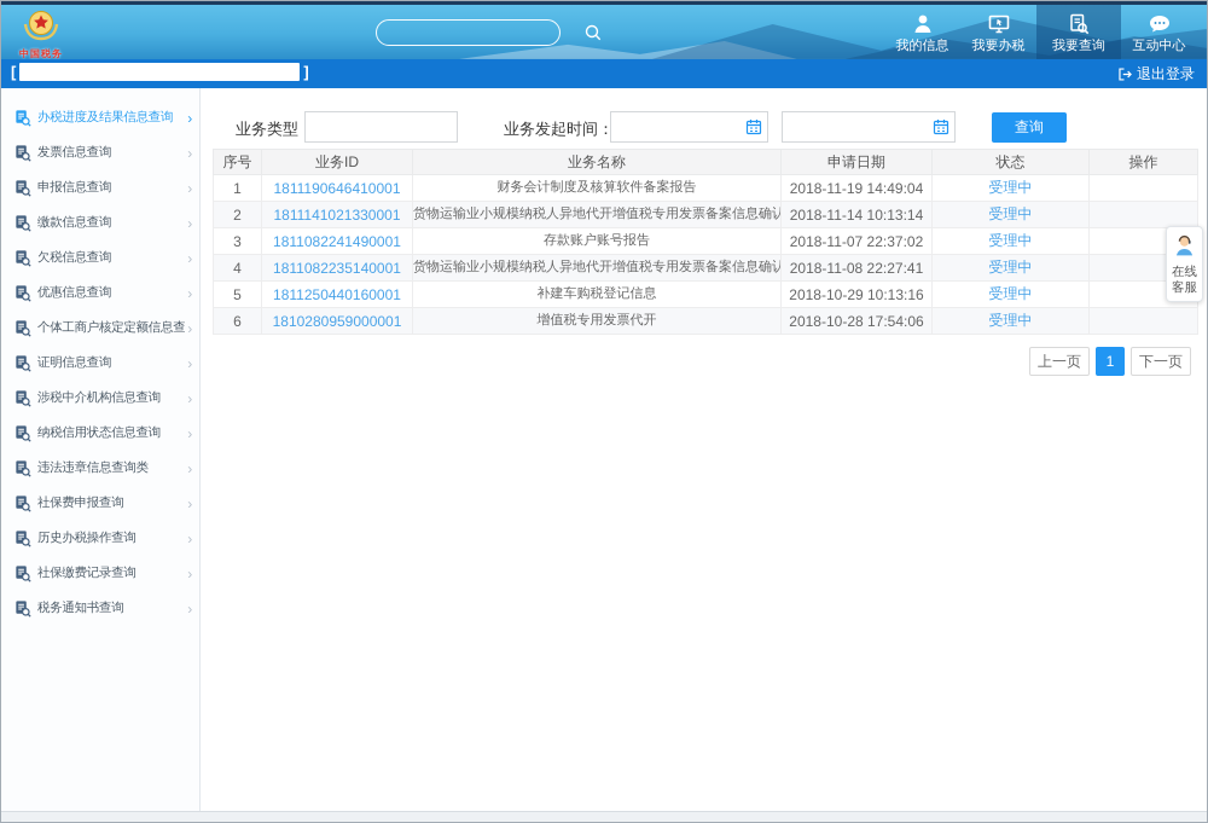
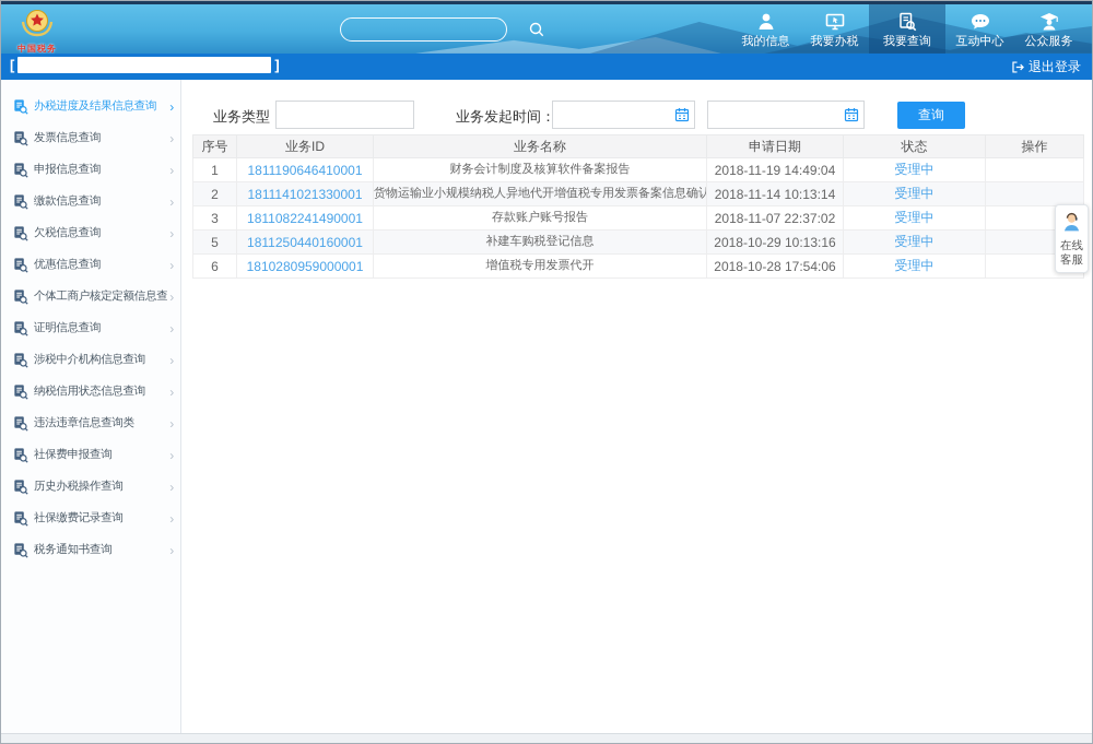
  中国税务
  我的信息
  我要办税
  我要查询
  互动中心
+ 公众服务
  [
  ]
  退出登录
  办税进度及结果信息查询
  ›
  发票信息查询
  ›
  申报信息查询
  ›
  缴款信息查询
  ›
  欠税信息查询
  ›
  优惠信息查询
  ›
  个体工商户核定定额信息查
  ›
  证明信息查询
  ›
  涉税中介机构信息查询
  ›
  纳税信用状态信息查询
  ›
  违法违章信息查询类
  ›
  社保费申报查询
  ›
  历史办税操作查询
  ›
  社保缴费记录查询
  ›
  税务通知书查询
  ›
  业务类型
  业务发起时间：
  查询
  序号	业务ID	业务名称	申请日期	状态	操作
  1	1811190646410001	财务会计制度及核算软件备案报告	2018-11-19 14:49:04	受理中
  2	1811141021330001	货物运输业小规模纳税人异地代开增值税专用发票备案信息确认	2018-11-14 10:13:14	受理中
  3	1811082241490001	存款账户账号报告	2018-11-07 22:37:02	受理中
- 4	1811082235140001	货物运输业小规模纳税人异地代开增值税专用发票备案信息确认	2018-11-08 22:27:41	受理中
  5	1811250440160001	补建车购税登记信息	2018-10-29 10:13:16	受理中
  6	1810280959000001	增值税专用发票代开	2018-10-28 17:54:06	受理中
- 上一页
- 1
- 下一页
  在线
  客服
